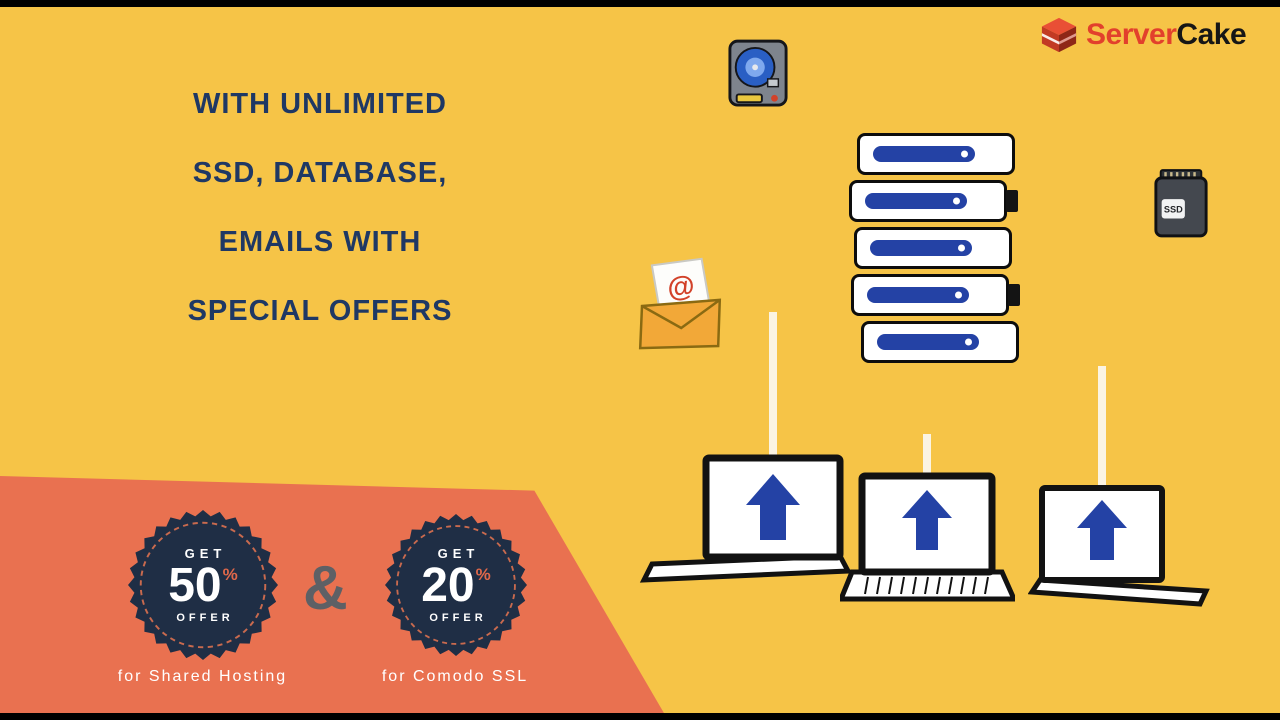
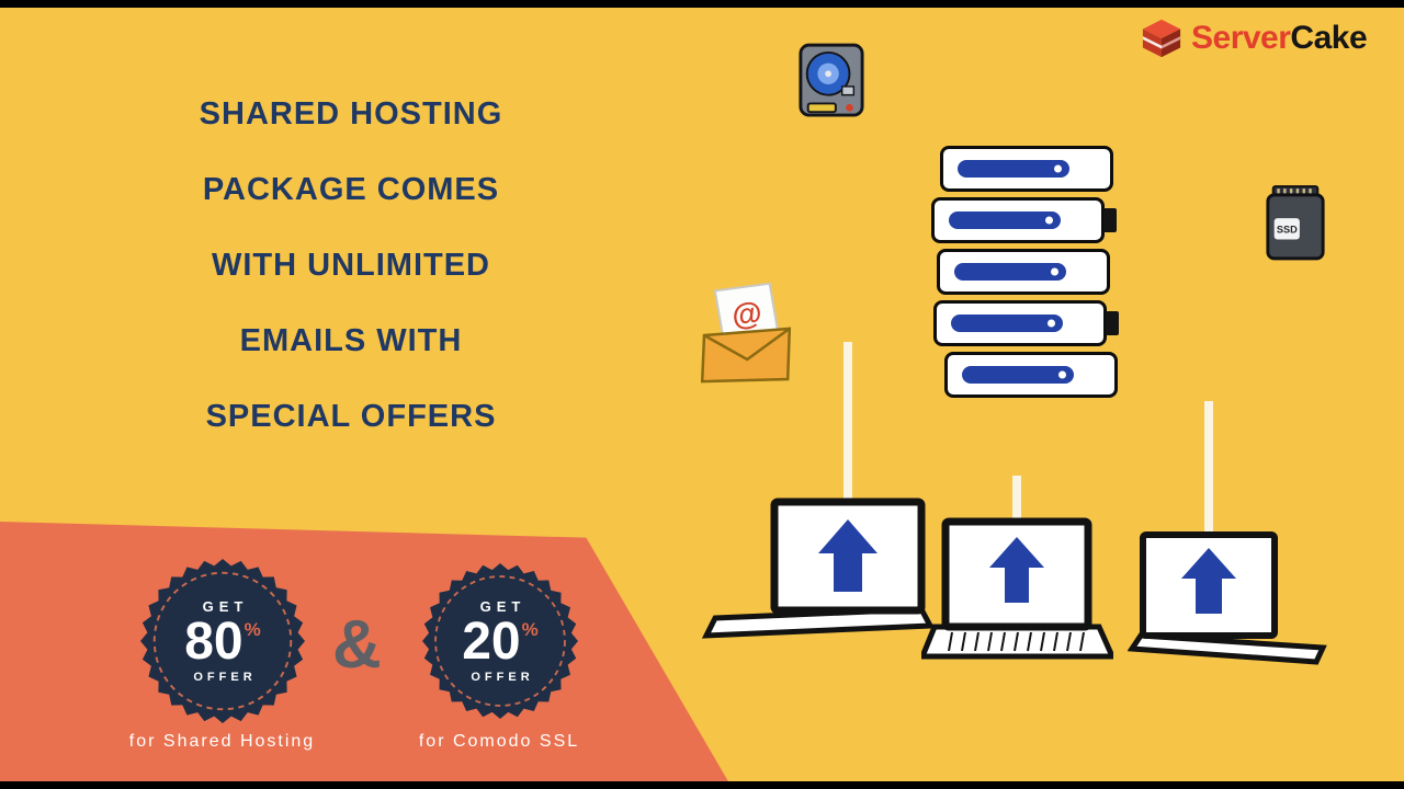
  ServerCake
+ SHARED HOSTING
+ PACKAGE COMES
  WITH UNLIMITED
- SSD, DATABASE,
  EMAILS WITH
  SPECIAL OFFERS
  GET
- 50
+ 80
  %
  OFFER
  &
  GET
  20
  %
  OFFER
  for Shared Hosting
  for Comodo SSL
  SSD
